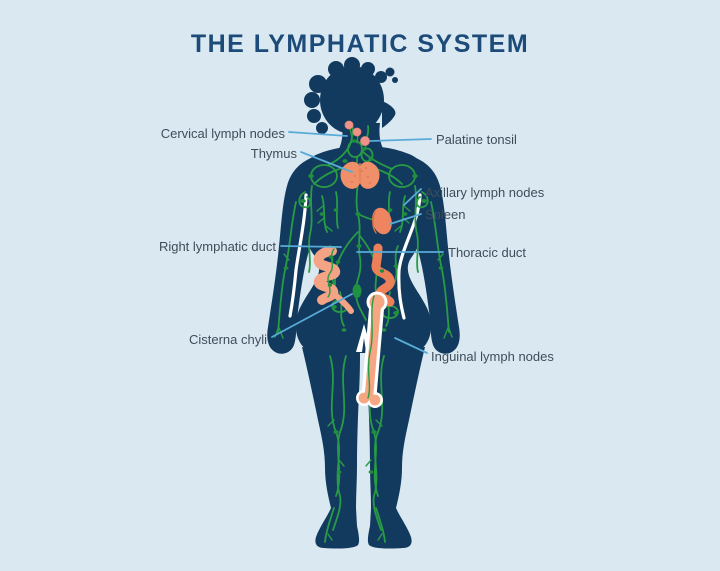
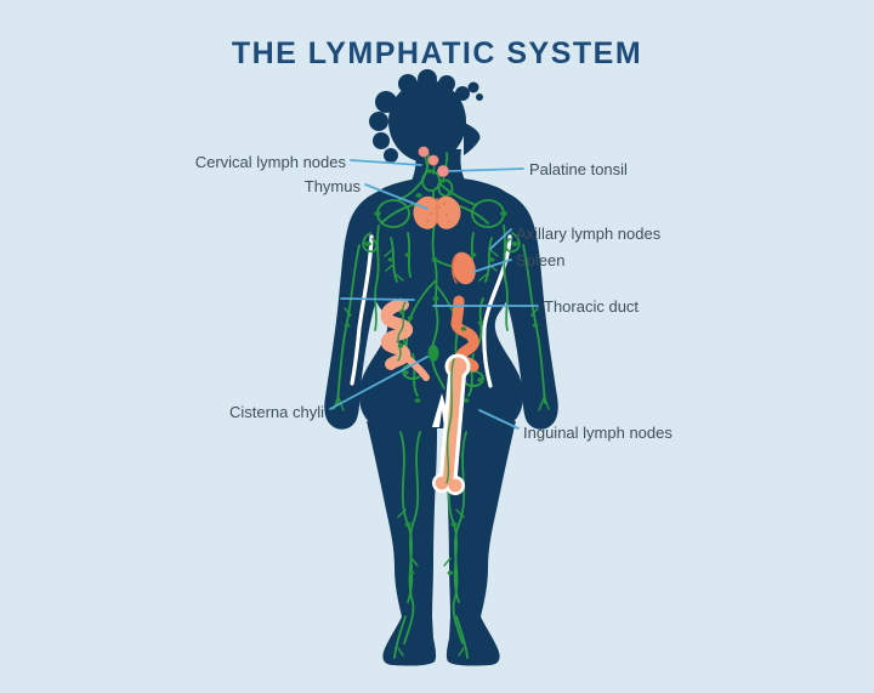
  THE LYMPHATIC SYSTEM
  Cervical lymph nodes
  Thymus
  Palatine tonsil
  Axillary lymph nodes
  Spleen
- Right lymphatic duct
  Thoracic duct
  Cisterna chyli
  Inguinal lymph nodes
